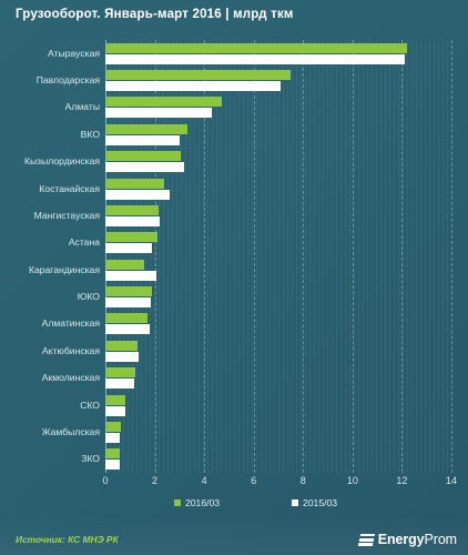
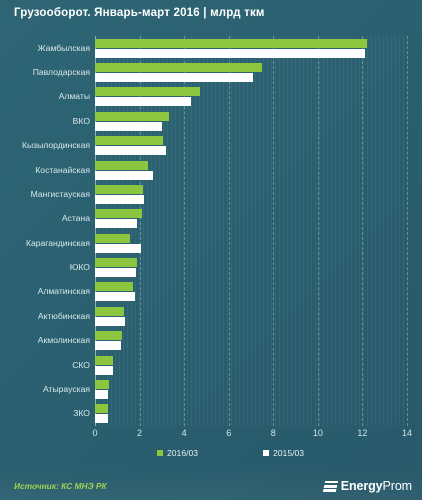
  Грузооборот. Январь-март 2016 | млрд ткм
- Атырауская
+ Жамбылская
  Павлодарская
  Алматы
  ВКО
  Кызылординская
  Костанайская
  Мангистауская
  Астана
  Карагандинская
  ЮКО
  Алматинская
  Актюбинская
  Акмолинская
  СКО
- Жамбылская
+ Атырауская
  ЗКО
  0
  2
  4
  6
  8
  10
  12
  14
  2016/03
  2015/03
  Источник: КС МНЭ РК
  EnergyProm
